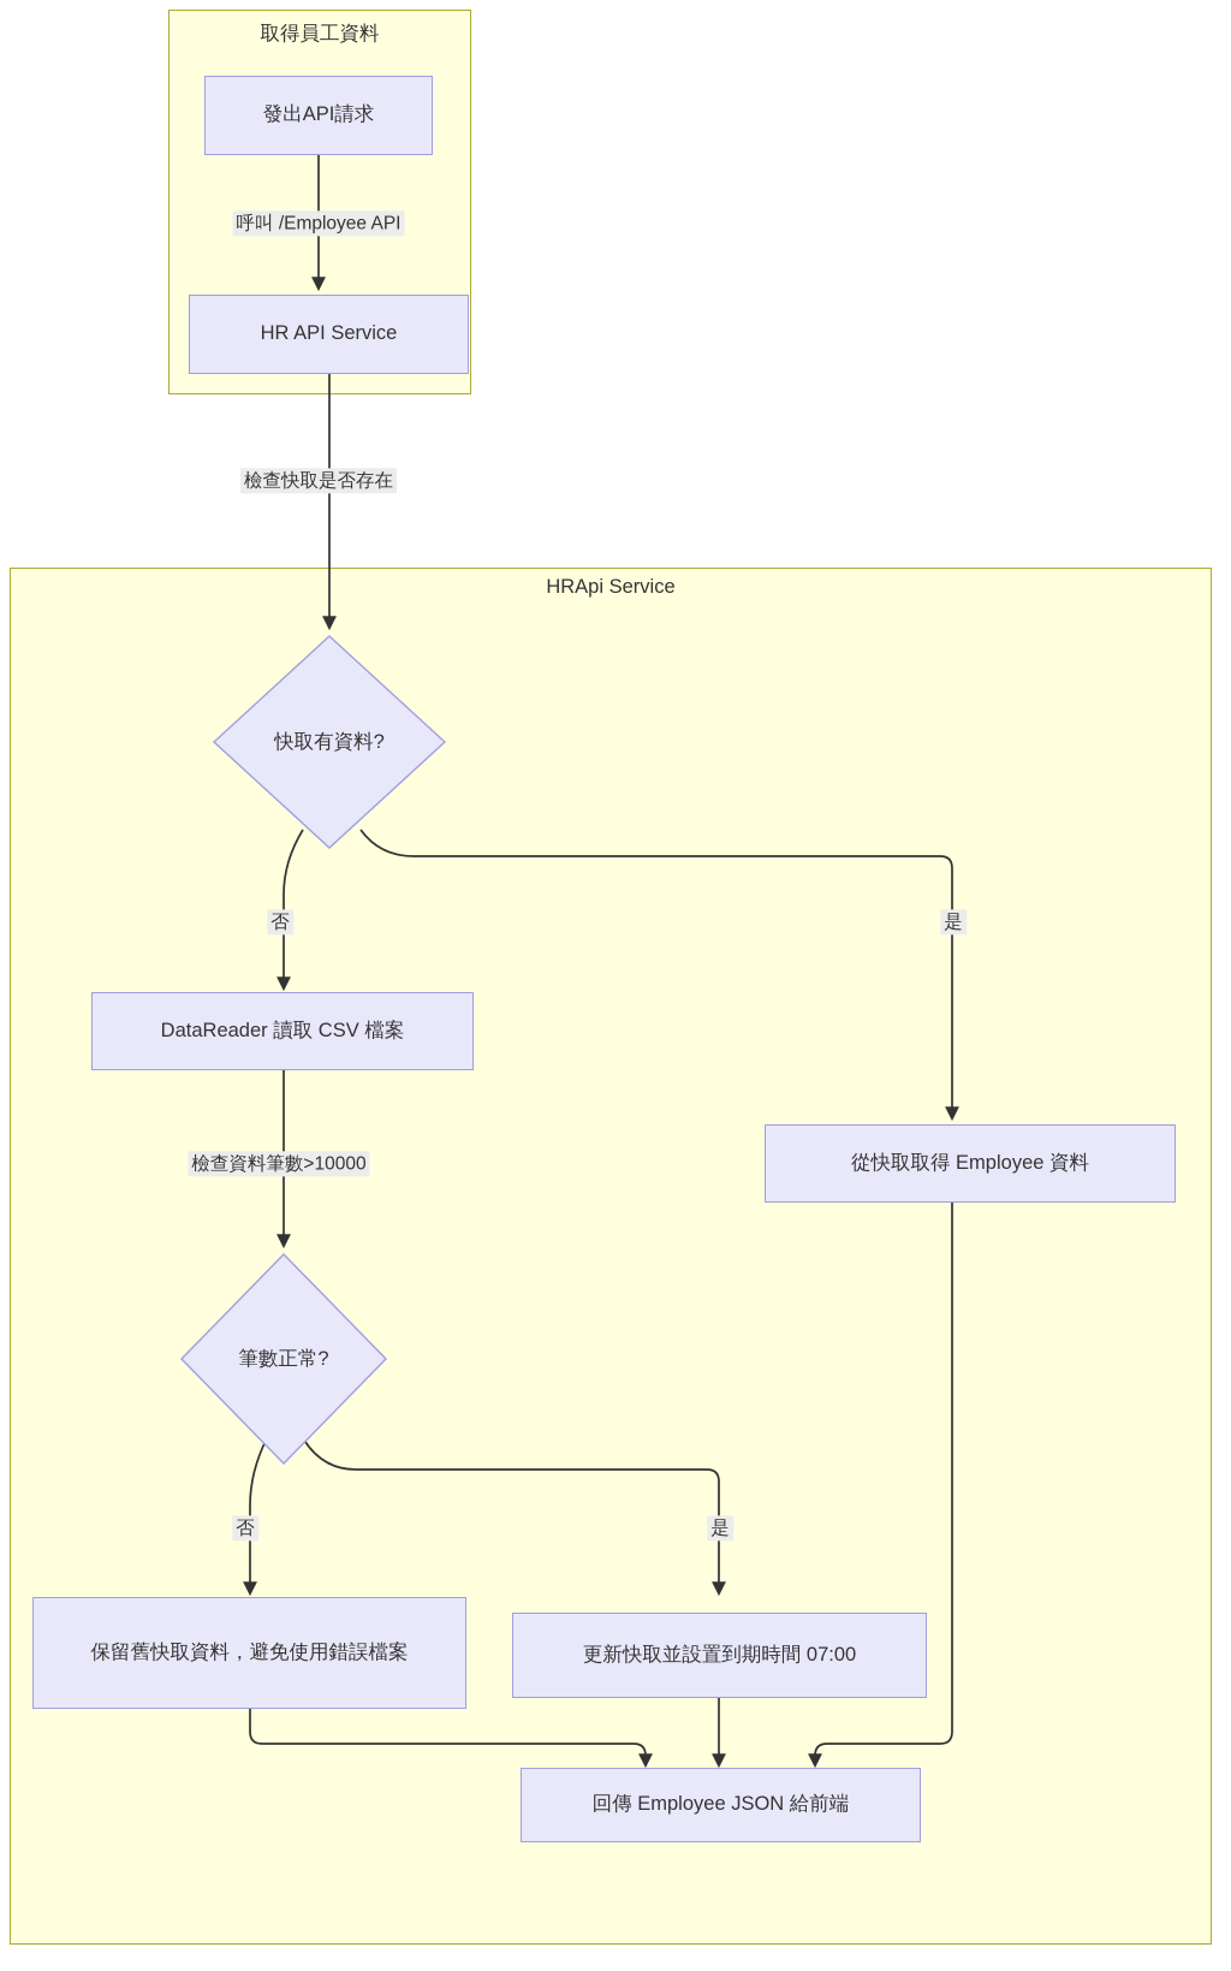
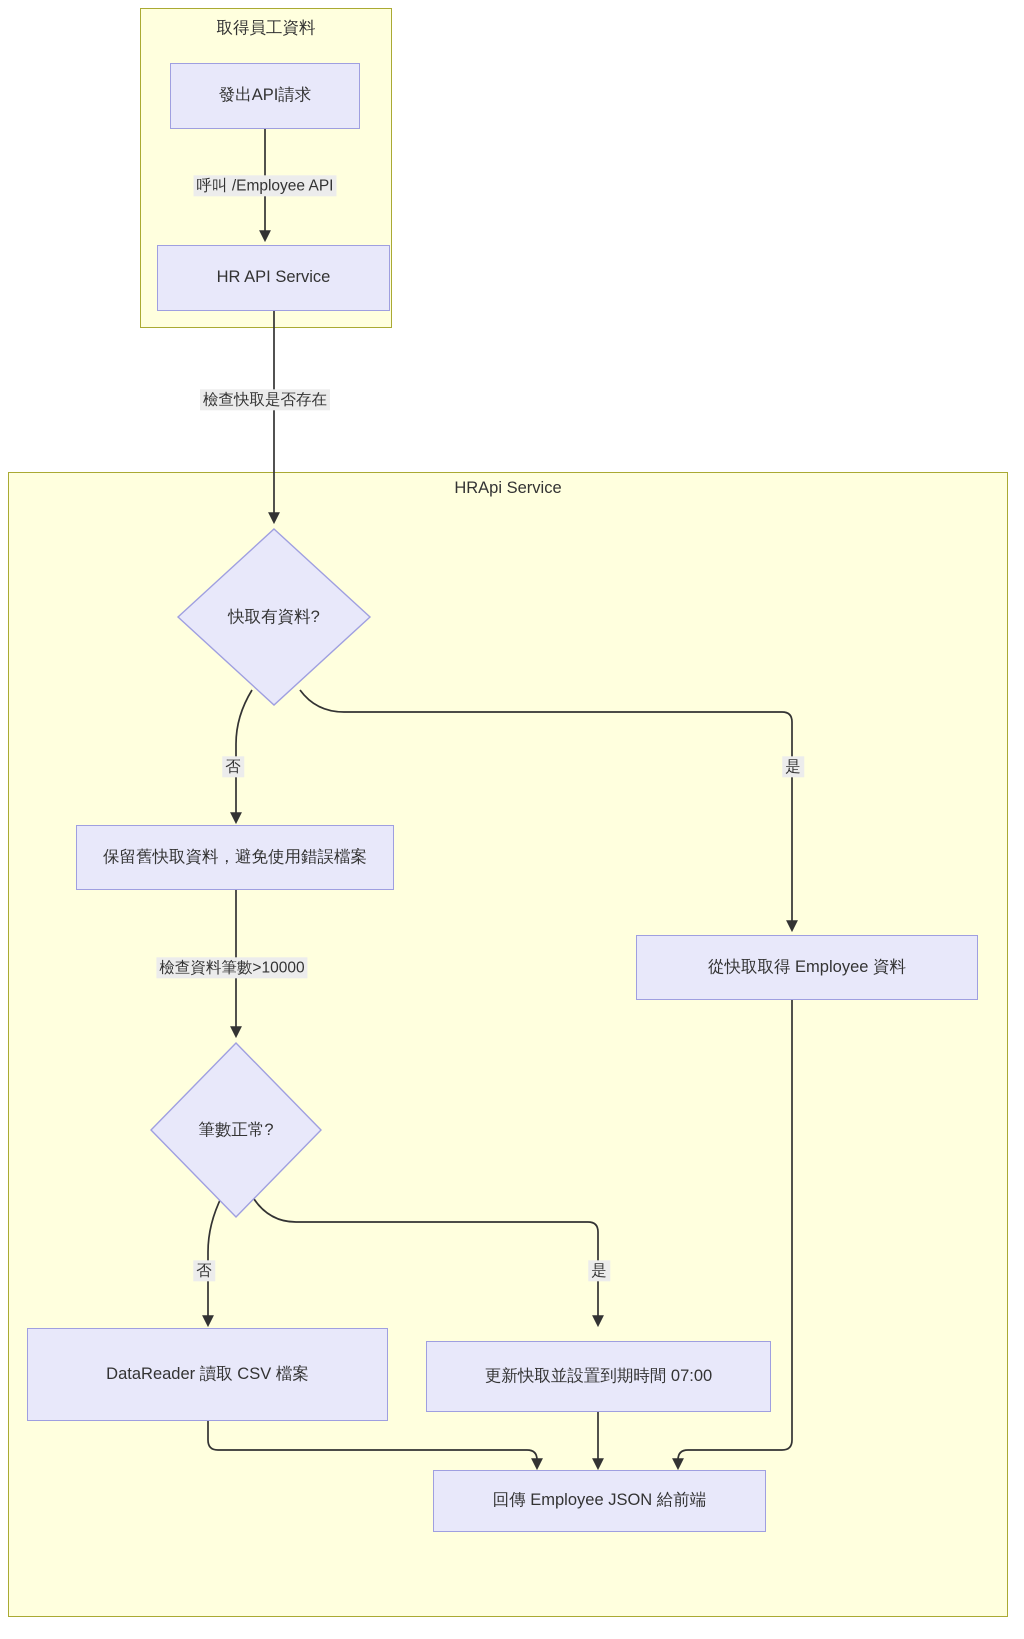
  取得員工資料
  HRApi Service
  發出API請求
  HR API Service
  快取有資料?
- DataReader 讀取 CSV 檔案
+ 保留舊快取資料，避免使用錯誤檔案
  從快取取得 Employee 資料
  筆數正常?
- 保留舊快取資料，避免使用錯誤檔案
+ DataReader 讀取 CSV 檔案
  更新快取並設置到期時間 07:00
  回傳 Employee JSON 給前端
  呼叫 /Employee API
  檢查快取是否存在
  否
  是
  檢查資料筆數>10000
  否
  是
